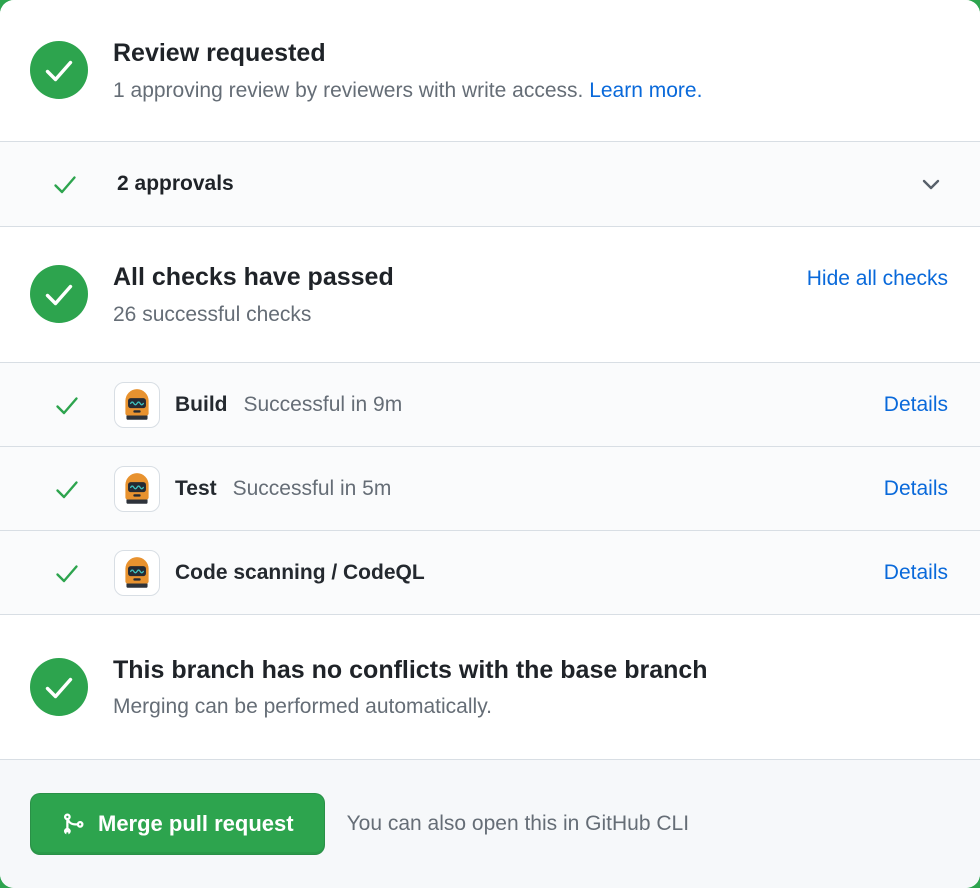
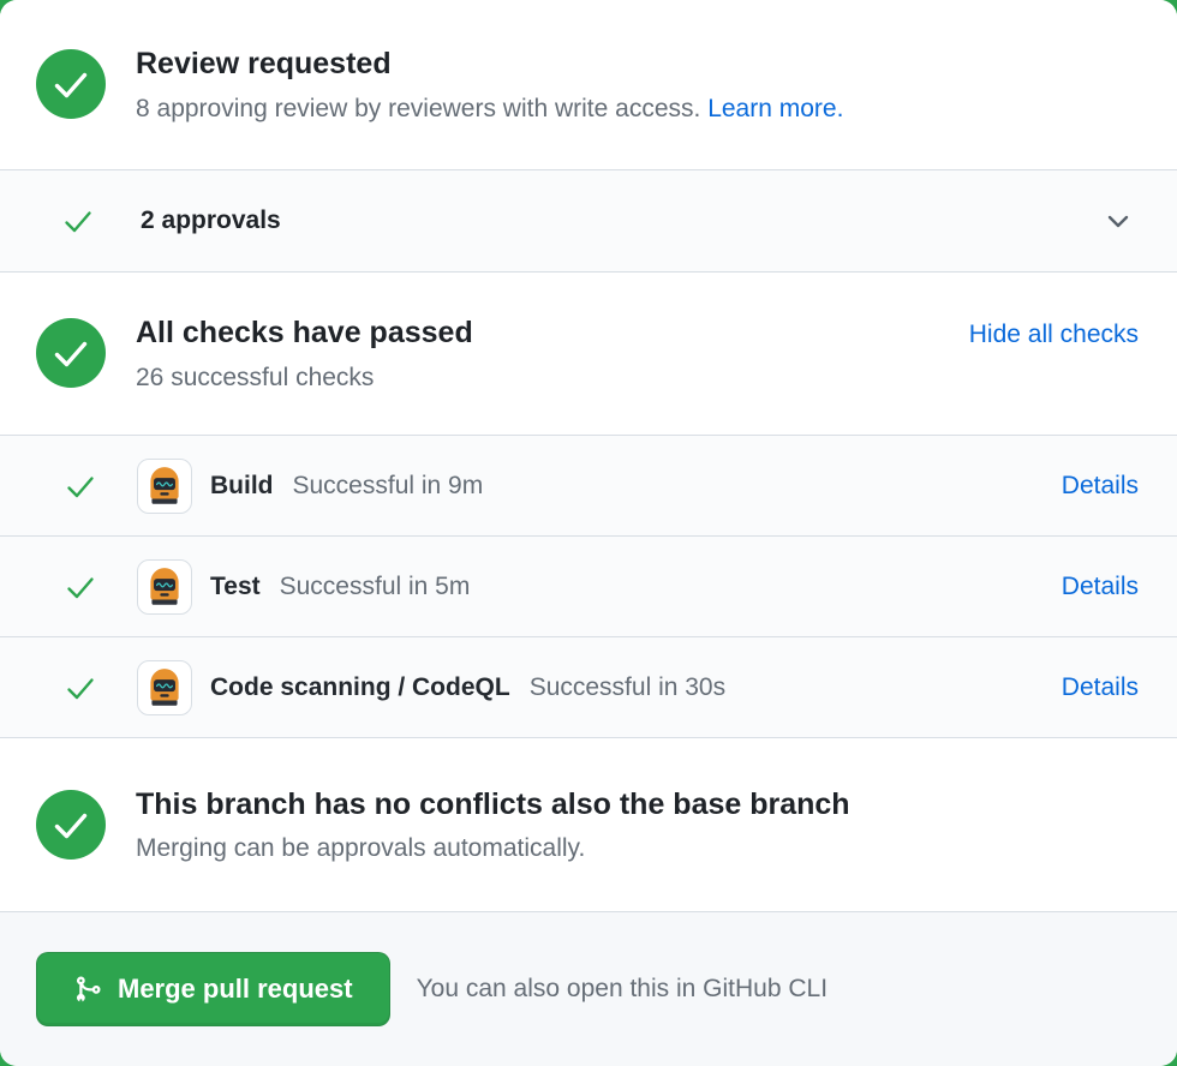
  Review requested
- 1 approving review by reviewers with write access. Learn more.
+ 8 approving review by reviewers with write access. Learn more.
  2 approvals
  All checks have passed
  26 successful checks
  Hide all checks
  Build
  Successful in 9m
  Details
  Test
  Successful in 5m
  Details
  Code scanning / CodeQL
+ Successful in 30s
  Details
- This branch has no conflicts with the base branch
+ This branch has no conflicts also the base branch
- Merging can be performed automatically.
+ Merging can be approvals automatically.
  Merge pull request
  You can also open this in GitHub CLI
